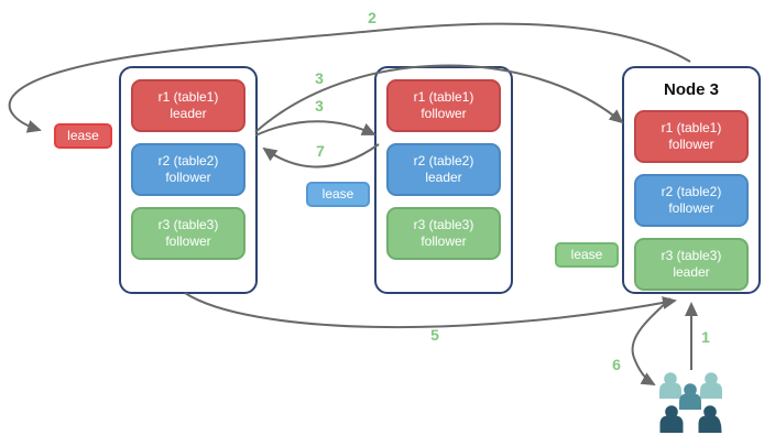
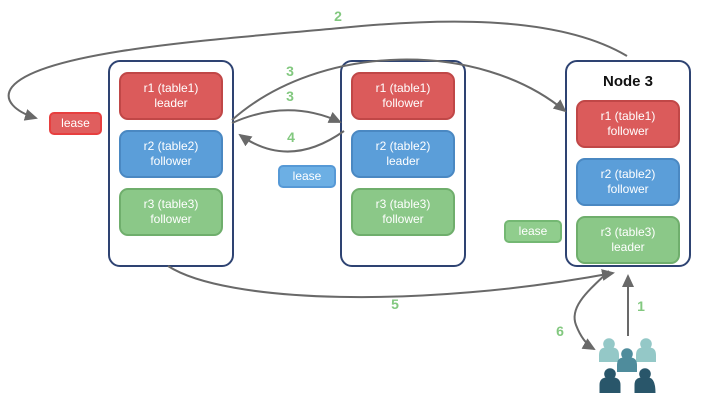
  r1 (table1)
  leader
  r2 (table2)
  follower
  r3 (table3)
  follower
  r1 (table1)
  follower
  r2 (table2)
  leader
  r3 (table3)
  follower
  Node 3
  r1 (table1)
  follower
  r2 (table2)
  follower
  r3 (table3)
  leader
  lease
  lease
  lease
  2
  3
  3
- 7
+ 4
  5
  1
  6
